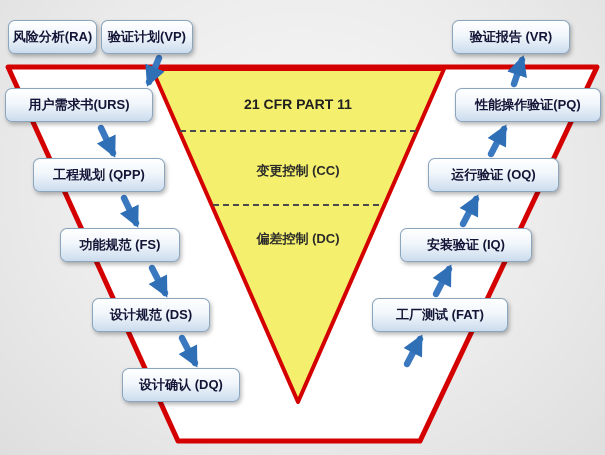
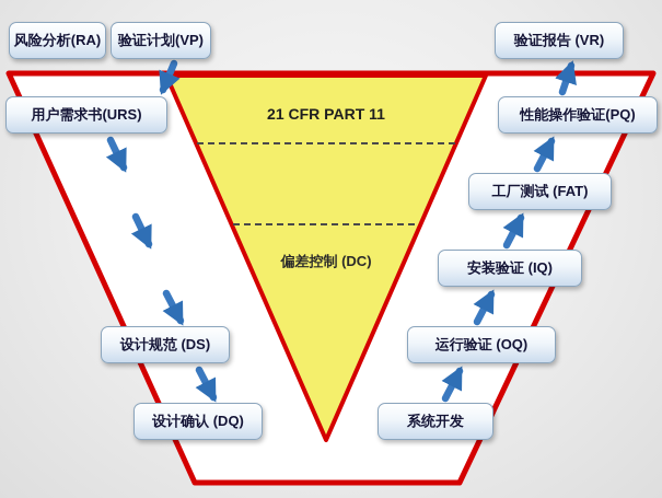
  风险分析(RA)
  验证计划(VP)
  验证报告 (VR)
  用户需求书(URS)
- 工程规划 (QPP)
- 功能规范 (FS)
  设计规范 (DS)
  设计确认 (DQ)
  性能操作验证(PQ)
- 运行验证 (OQ)
+ 工厂测试 (FAT)
  安装验证 (IQ)
- 工厂测试 (FAT)
+ 运行验证 (OQ)
+ 系统开发
  21 CFR PART 11
- 变更控制 (CC)
  偏差控制 (DC)
